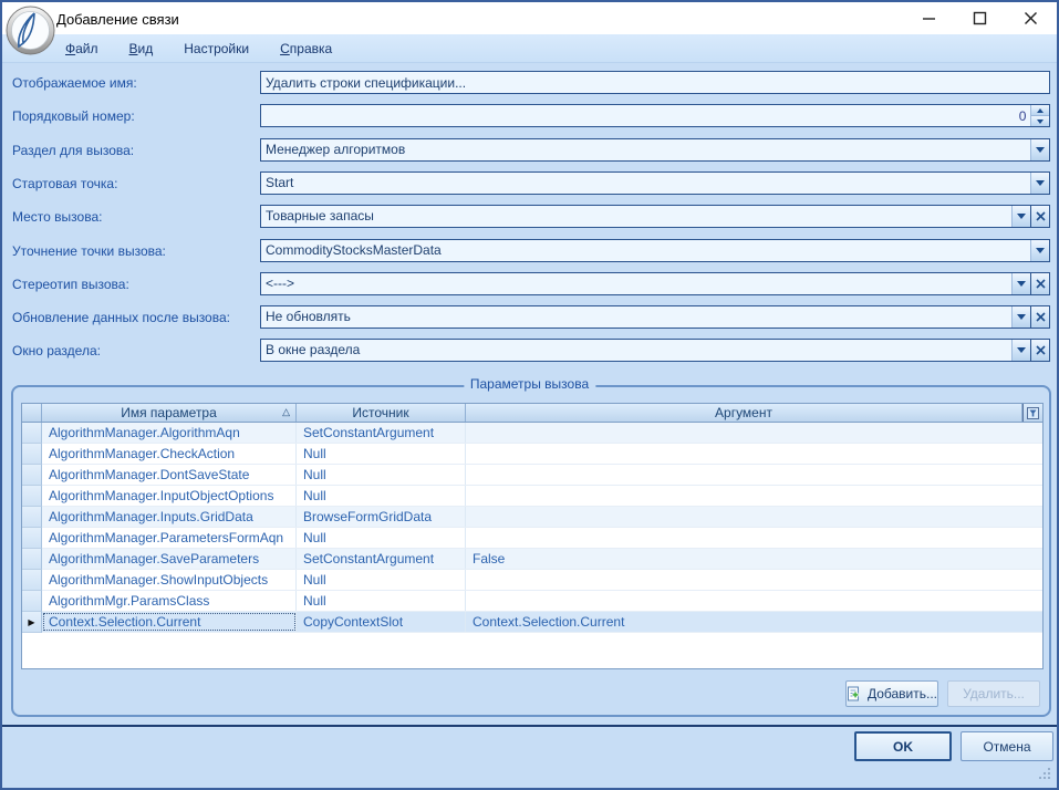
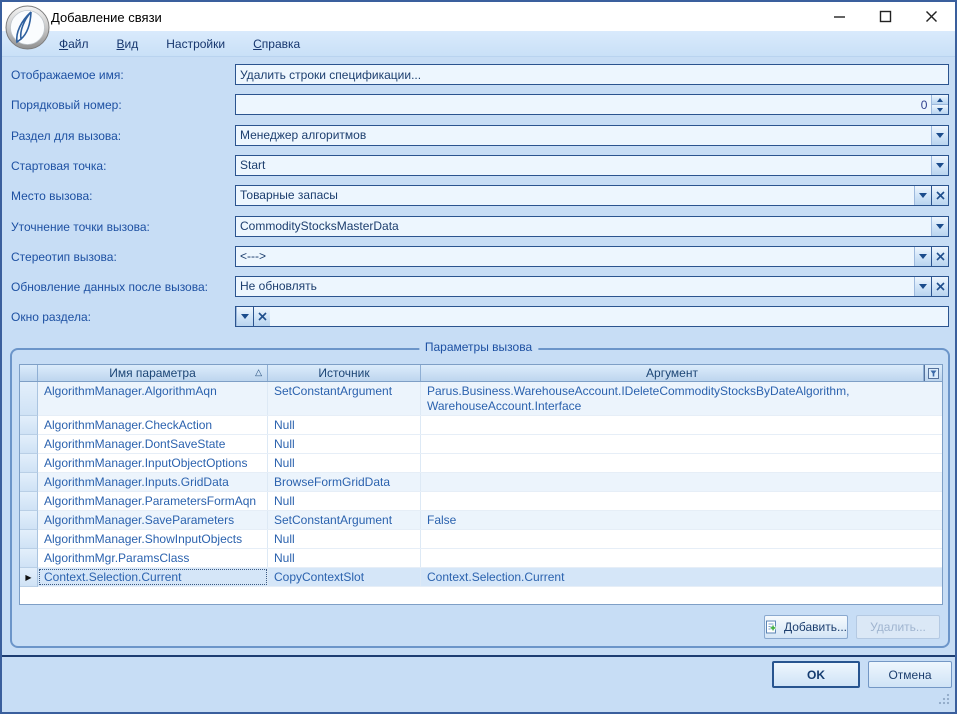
  Добавление связи
  Файл
  Вид
  Настройки
  Справка
  Отображаемое имя:
  Удалить строки спецификации...
  Порядковый номер:
  0
  Раздел для вызова:
  Менеджер алгоритмов
  Стартовая точка:
  Start
  Место вызова:
  Товарные запасы
  Уточнение точки вызова:
  CommodityStocksMasterData
  Стереотип вызова:
  <--->
  Обновление данных после вызова:
  Не обновлять
  Окно раздела:
- В окне раздела
  Параметры вызова
  Имя параметра
  △
  Источник
  Аргумент
  AlgorithmManager.AlgorithmAqn
  SetConstantArgument
+ Parus.Business.WarehouseAccount.IDeleteCommodityStocksByDateAlgorithm, WarehouseAccount.Interface
  AlgorithmManager.CheckAction
  Null
  AlgorithmManager.DontSaveState
  Null
  AlgorithmManager.InputObjectOptions
  Null
  AlgorithmManager.Inputs.GridData
  BrowseFormGridData
  AlgorithmManager.ParametersFormAqn
  Null
  AlgorithmManager.SaveParameters
  SetConstantArgument
  False
  AlgorithmManager.ShowInputObjects
  Null
  AlgorithmMgr.ParamsClass
  Null
  ▶
  Context.Selection.Current
  CopyContextSlot
  Context.Selection.Current
  Добавить...
  Удалить...
  OK
  Отмена
